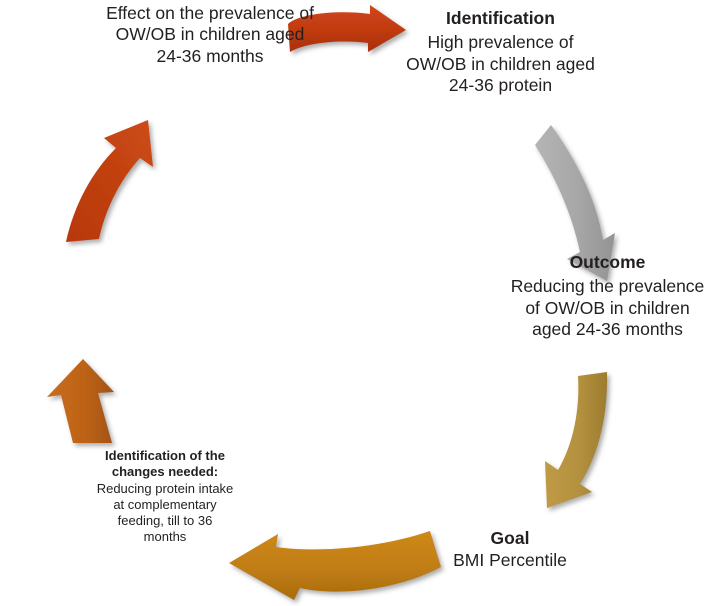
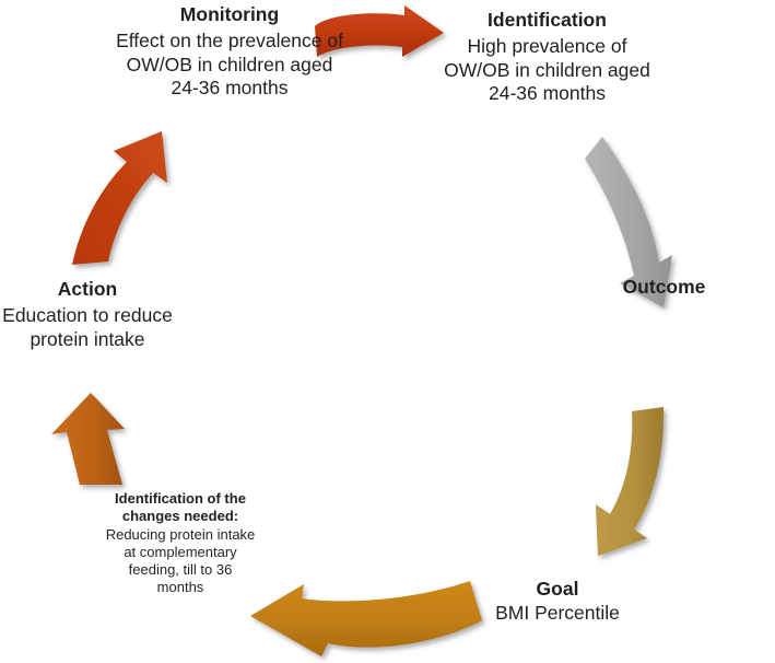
+ Monitoring
  Effect on the prevalence of OW/OB in children aged 24-36 months
  Identification
- High prevalence of OW/OB in children aged 24-36 protein
+ High prevalence of OW/OB in children aged 24-36 months
  Outcome
- Reducing the prevalence of OW/OB in children aged 24-36 months
  Goal
  BMI Percentile
  Identification of the changes needed: Reducing protein intake at complementary feeding, till to 36 months
+ Action
+ Education to reduce protein intake
